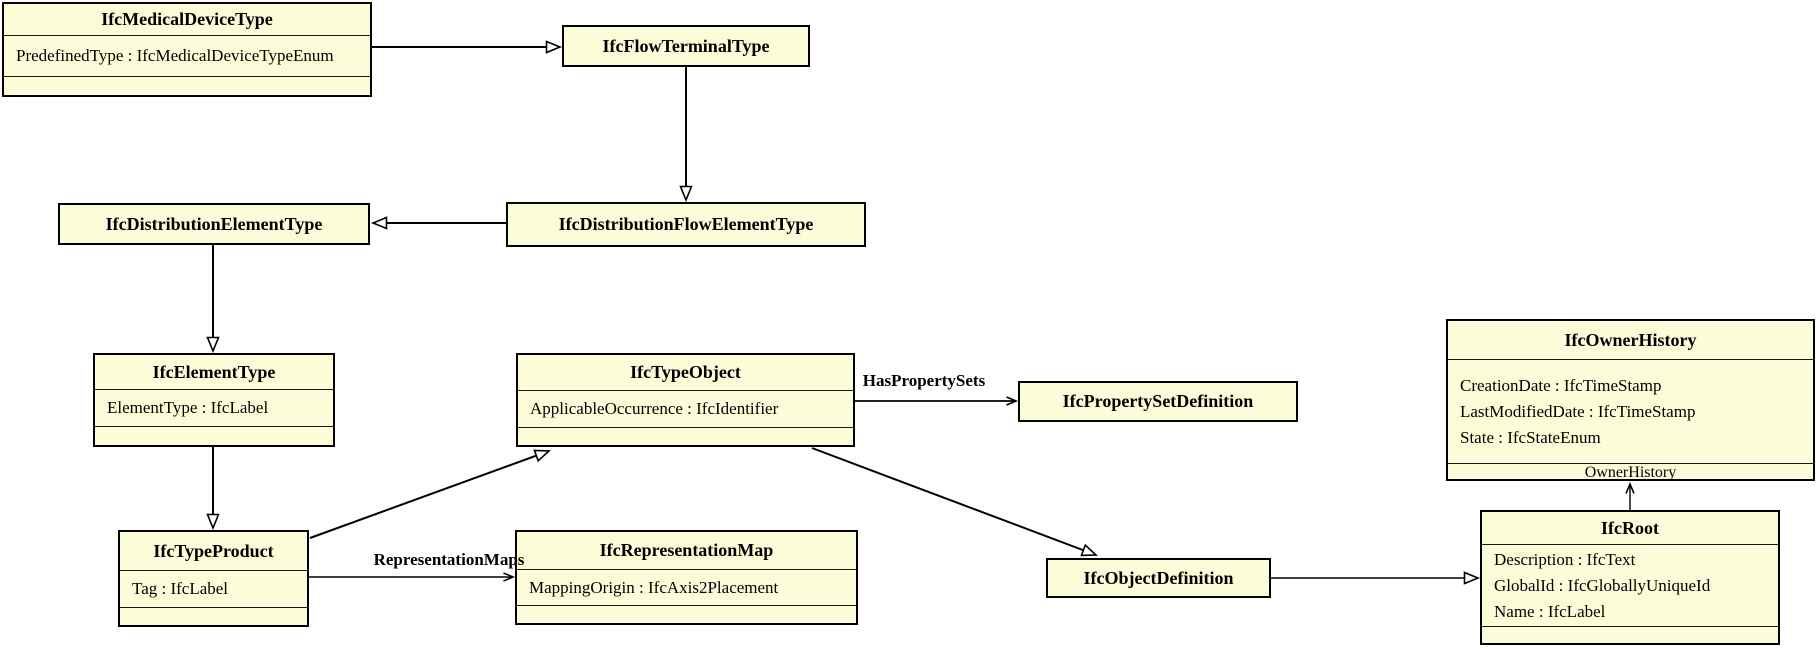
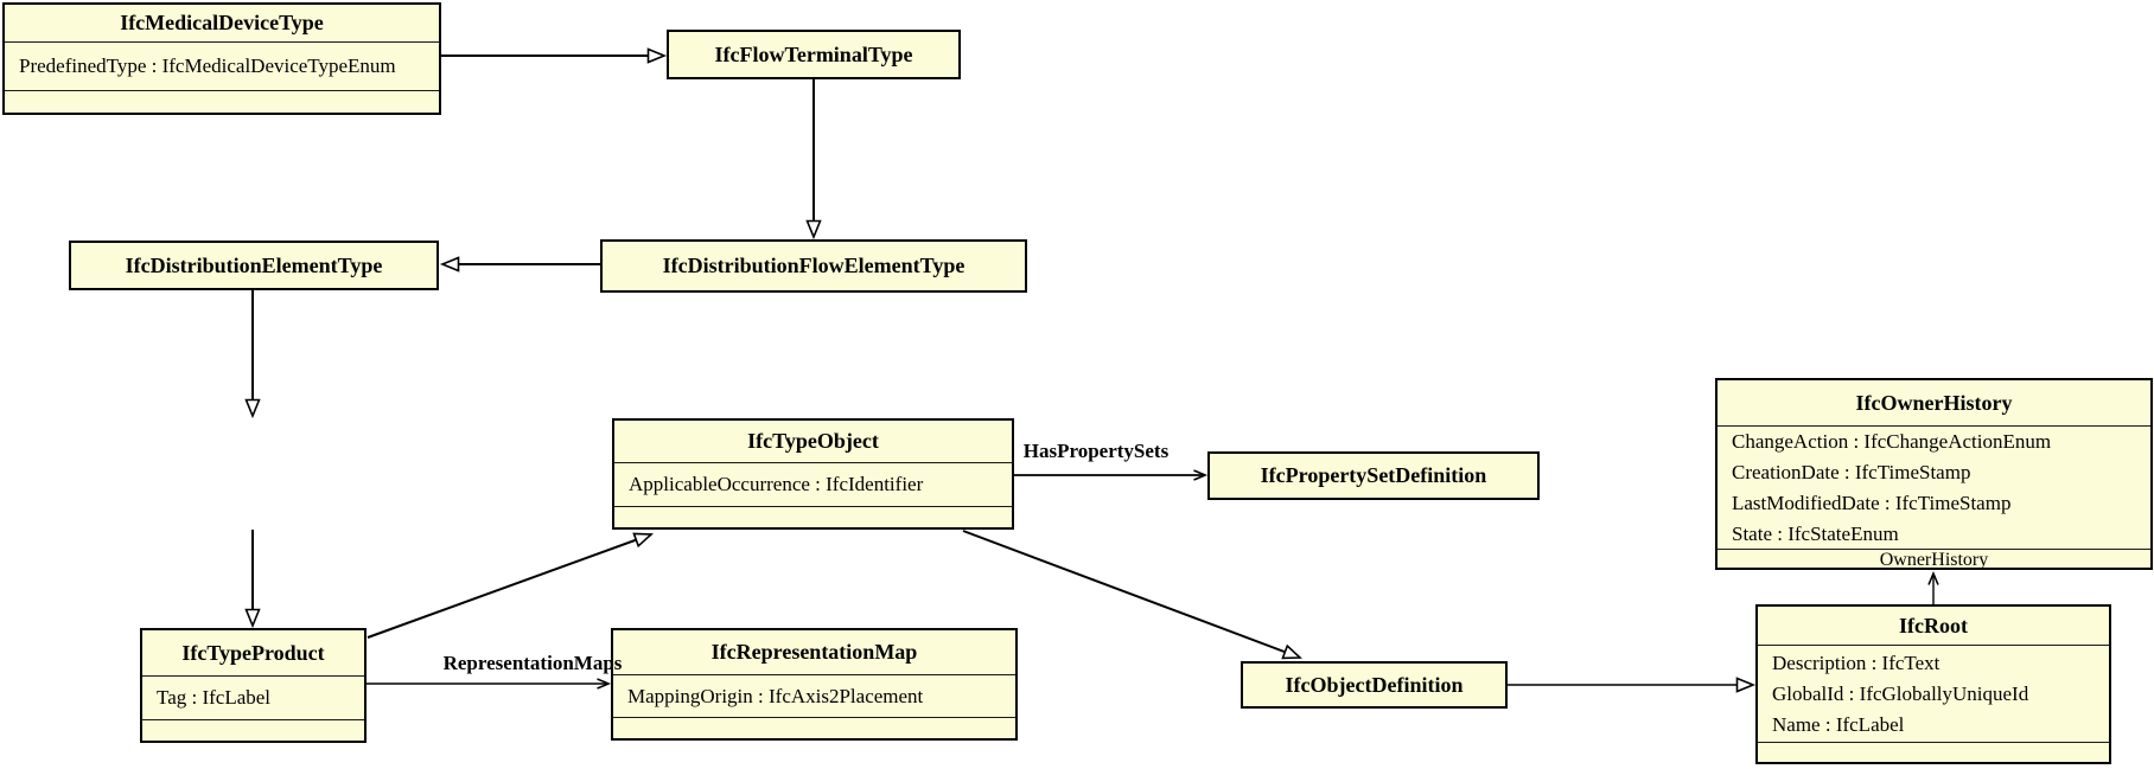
  IfcMedicalDeviceType
  PredefinedType : IfcMedicalDeviceTypeEnum
  IfcFlowTerminalType
  IfcDistributionElementType
  IfcDistributionFlowElementType
- IfcElementType
- ElementType : IfcLabel
  IfcTypeObject
  ApplicableOccurrence : IfcIdentifier
  IfcPropertySetDefinition
  IfcOwnerHistory
+ ChangeAction : IfcChangeActionEnum
  CreationDate : IfcTimeStamp
  LastModifiedDate : IfcTimeStamp
  State : IfcStateEnum
  OwnerHistory
  IfcTypeProduct
  Tag : IfcLabel
  IfcRepresentationMap
  MappingOrigin : IfcAxis2Placement
  IfcObjectDefinition
  IfcRoot
  Description : IfcText
  GlobalId : IfcGloballyUniqueId
  Name : IfcLabel
  RepresentationMaps
  HasPropertySets
